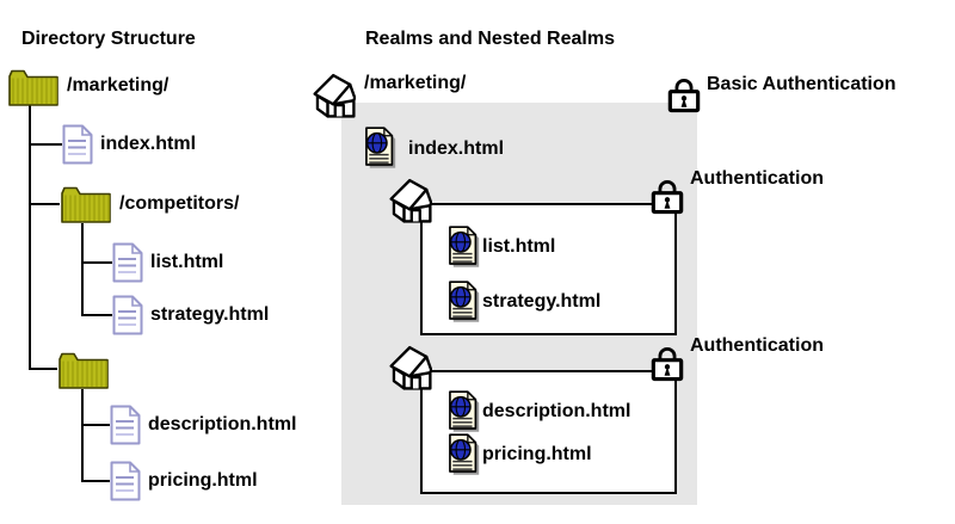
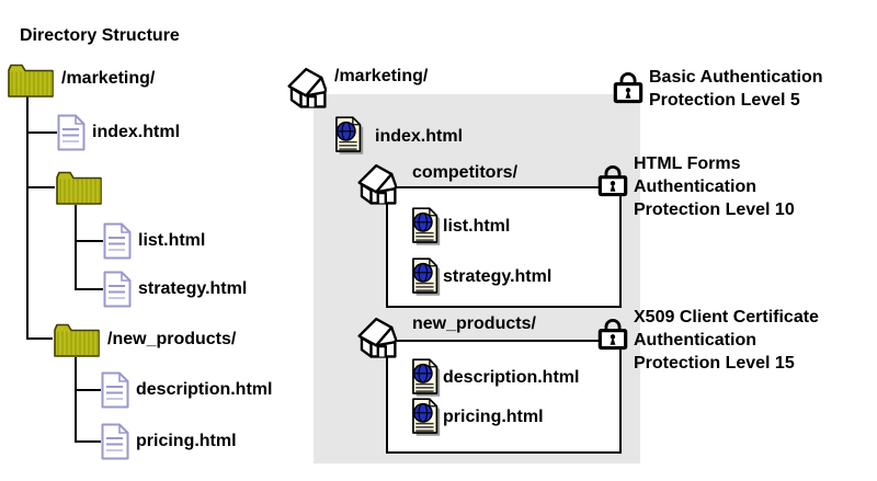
  Directory Structure
- Realms and Nested Realms
  /marketing/
  index.html
- /competitors/
  list.html
  strategy.html
+ /new_products/
  description.html
  pricing.html
  /marketing/
  index.html
+ competitors/
  list.html
  strategy.html
+ new_products/
  description.html
  pricing.html
  Basic Authentication
+ Protection Level 5
+ HTML Forms
  Authentication
+ Protection Level 10
+ X509 Client Certificate
  Authentication
+ Protection Level 15
